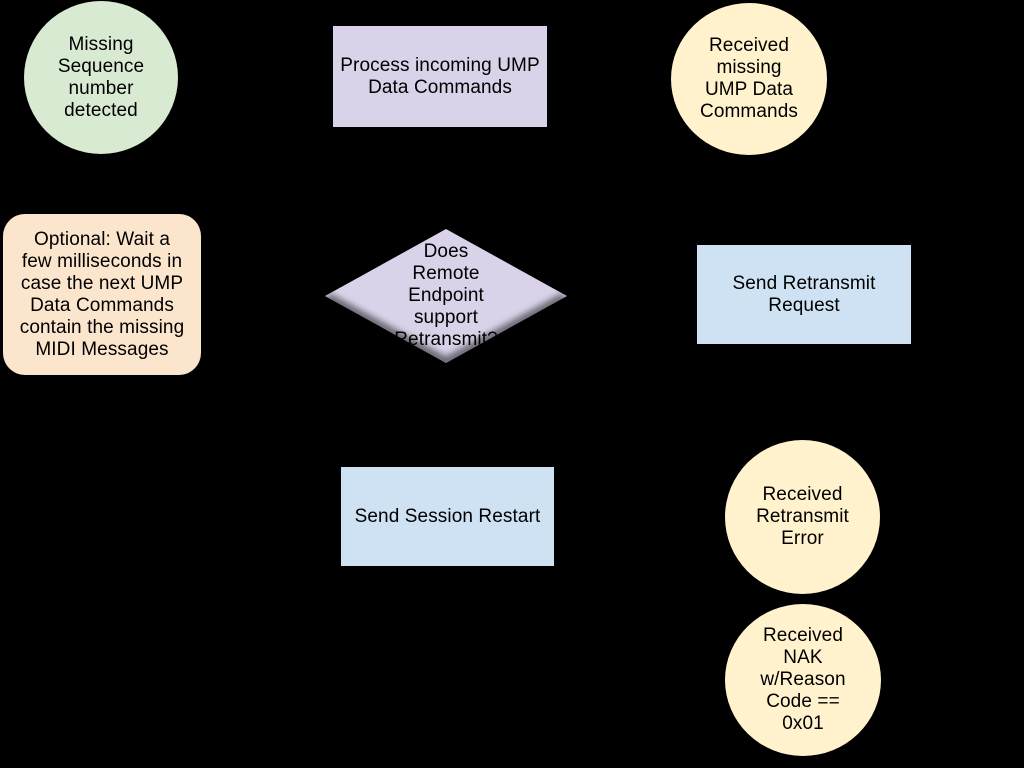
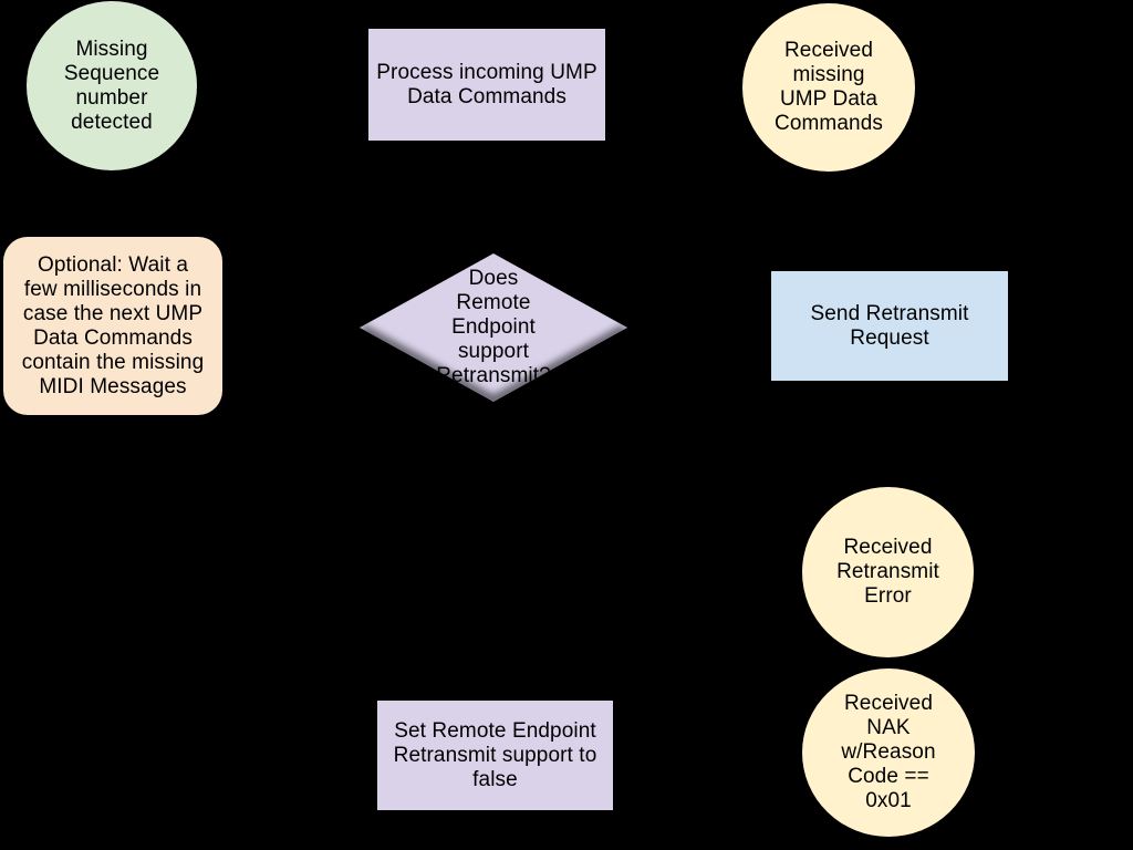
  Missing
  Sequence
  number
  detected
  Process incoming UMP
  Data Commands
  Received
  missing
  UMP Data
  Commands
  Optional: Wait a
  few milliseconds in
  case the next UMP
  Data Commands
  contain the missing
  MIDI Messages
  Does
  Remote
  Endpoint
  support
  etransmit
  Send Retransmit
  Request
- Send Session Restart
  Received
  Retransmit
  Error
+ Set Remote Endpoint
+ Retransmit support to
+ false
  Received
  NAK
  w/Reason
  Code ==
  0x01
